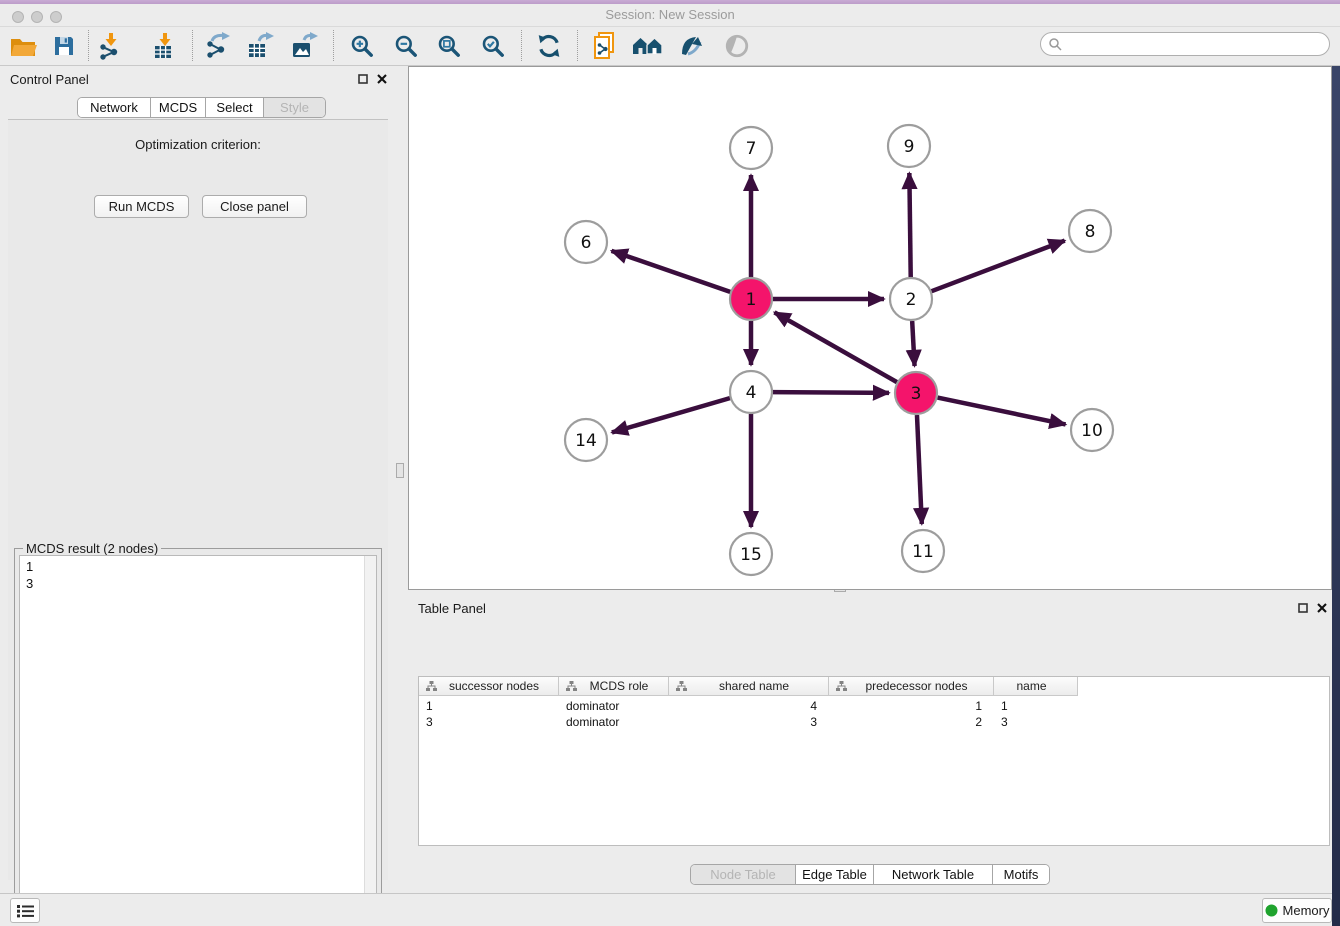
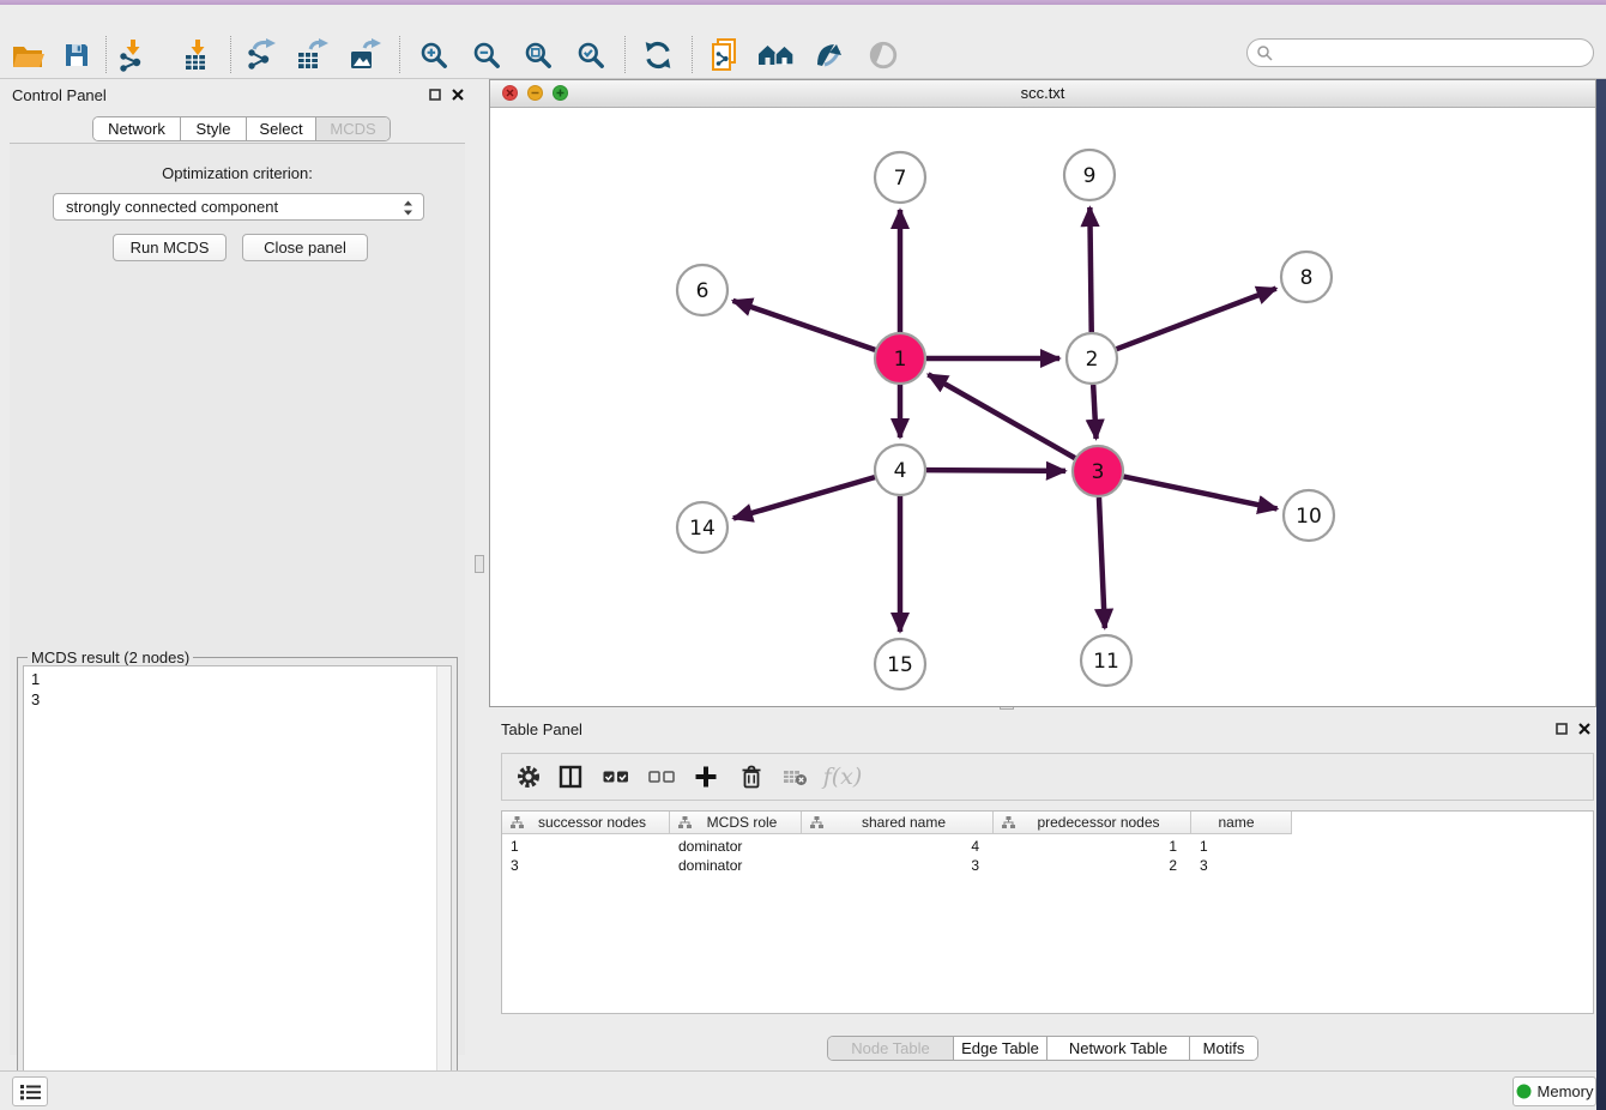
- Session: New Session
  Control Panel
  Network
- MCDS
+ Style
  Select
- Style
+ MCDS
  Optimization criterion:
+ strongly connected component
  Run MCDS
  Close panel
  MCDS result (2 nodes)
  1
  3
+ scc.txt
  7
  9
  6
  8
  1
  2
  4
  3
  14
  10
  15
  11
  Table Panel
+ f(x)
  successor nodes
  MCDS role
  shared name
  predecessor nodes
  name
  1
  dominator
  4
  1
  1
  3
  dominator
  3
  2
  3
  Node Table
  Edge Table
  Network Table
  Motifs
  Memory
